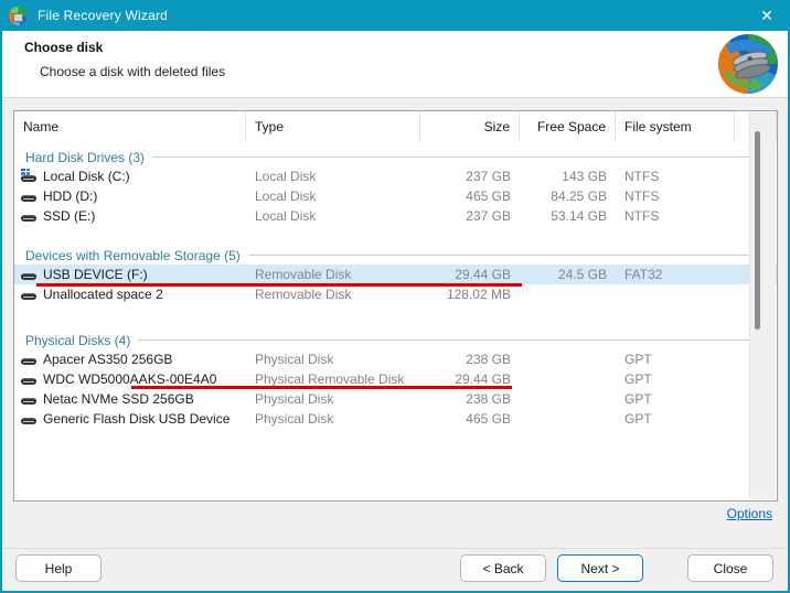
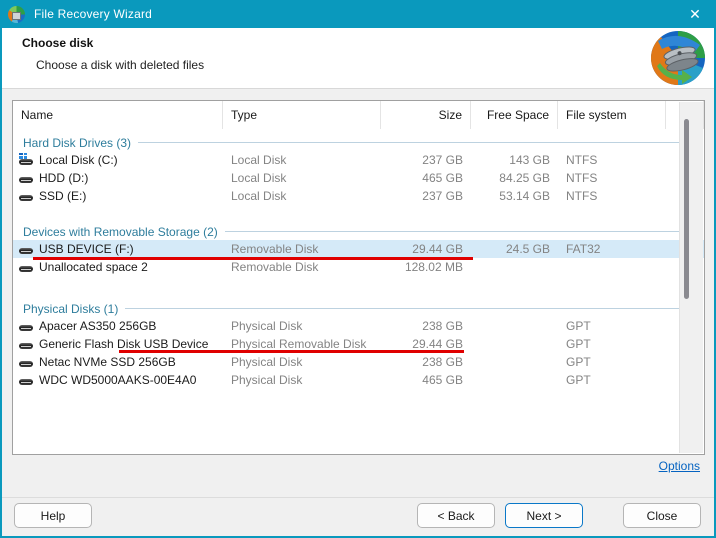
  File Recovery Wizard
  ✕
  Choose disk
  Choose a disk with deleted files
  Name
  Type
  Size
  Free Space
  File system
  Hard Disk Drives (3)
  Local Disk (C:)
  Local Disk
  237 GB
  143 GB
  NTFS
  HDD (D:)
  Local Disk
  465 GB
  84.25 GB
  NTFS
  SSD (E:)
  Local Disk
  237 GB
  53.14 GB
  NTFS
- Devices with Removable Storage (5)
+ Devices with Removable Storage (2)
  USB DEVICE (F:)
  Removable Disk
  29.44 GB
  24.5 GB
  FAT32
  Unallocated space 2
  Removable Disk
  128.02 MB
- Physical Disks (4)
+ Physical Disks (1)
  Apacer AS350 256GB
  Physical Disk
  238 GB
  GPT
- WDC WD5000AAKS-00E4A0
+ Generic Flash Disk USB Device
  Physical Removable Disk
  29.44 GB
  GPT
  Netac NVMe SSD 256GB
  Physical Disk
  238 GB
  GPT
- Generic Flash Disk USB Device
+ WDC WD5000AAKS-00E4A0
  Physical Disk
  465 GB
  GPT
  Options
  Help
  < Back
  Next >
  Close
